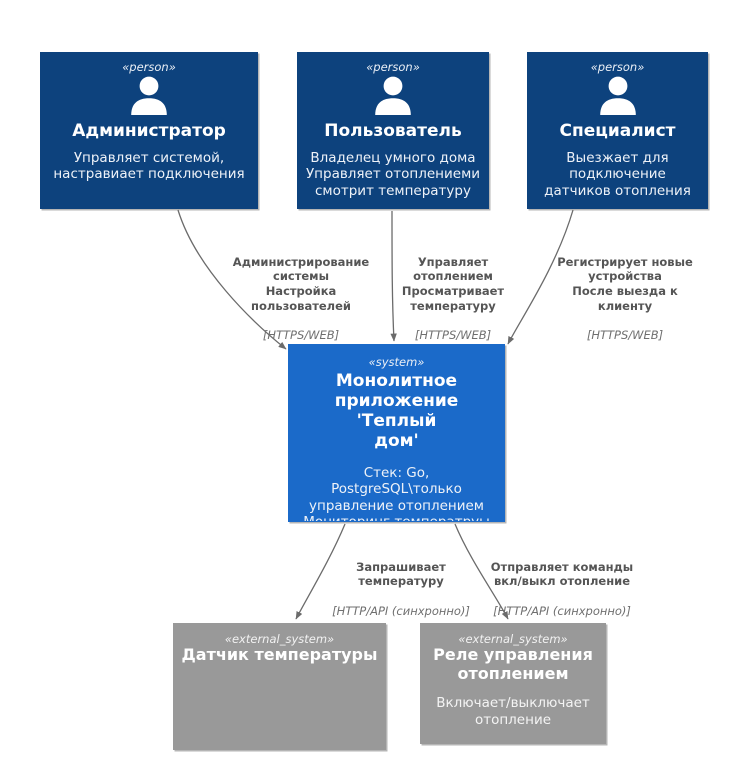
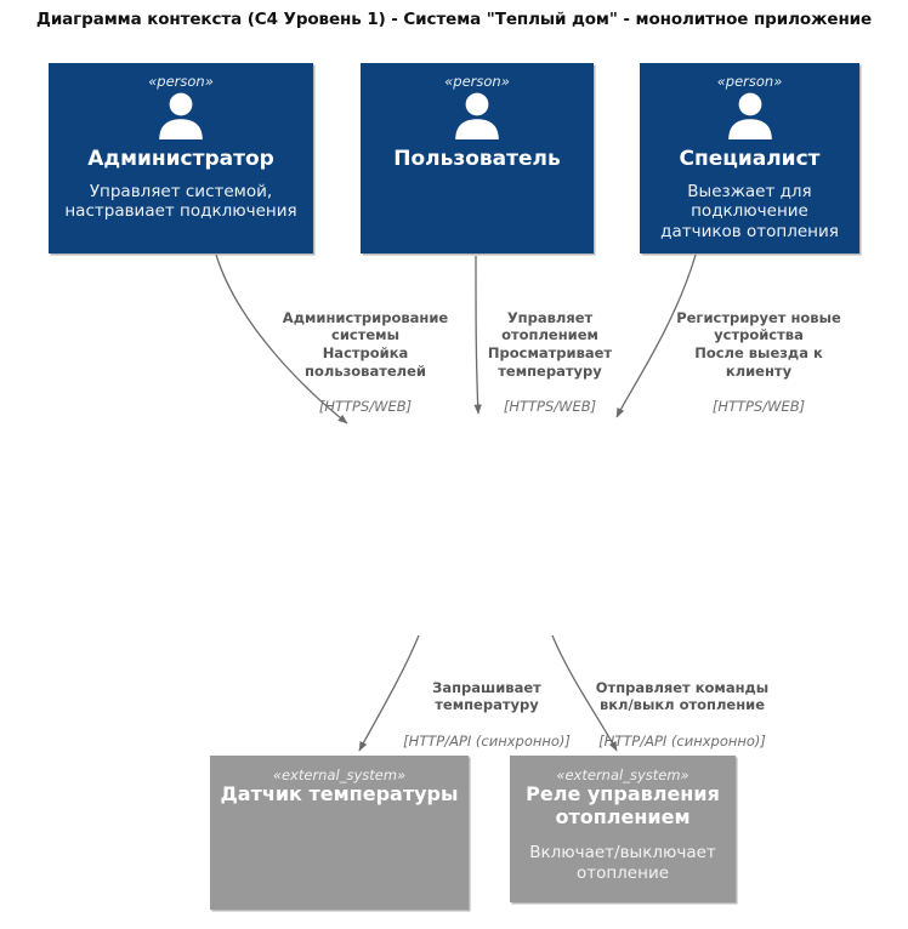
+ Диаграмма контекста (C4 Уровень 1) - Система "Теплый дом" - монолитное приложение
  «person»
  Администратор
  Управляет системой,
  настравиает подключения
  «person»
  Пользователь
- Владелец умного дома
- Управляет отоплениеми
- смотрит температуру
  «person»
  Специалист
  Выезжает для
  подключение
  датчиков отопления
- «system»
- Монолитное
- приложение 'Теплый
- дом'
- Стек: Go,
- PostgreSQL\только
- управление отоплением
  «external_system»
  Датчик температуры
  «external_system»
  Реле управления
  отоплением
  Включает/выключает
  отопление
  Администрирование
  системы
  Настройка
  пользователей
  [HTTPS/WEB]
  Управляет
  отоплением
  Просматривает
  температуру
  [HTTPS/WEB]
  Регистрирует новые
  устройства
  После выезда к
  клиенту
  [HTTPS/WEB]
  Запрашивает
  температуру
  [HTTP/API (синхронно)]
  Отправляет команды
  вкл/выкл отопление
  [HTTP/API (синхронно)]
